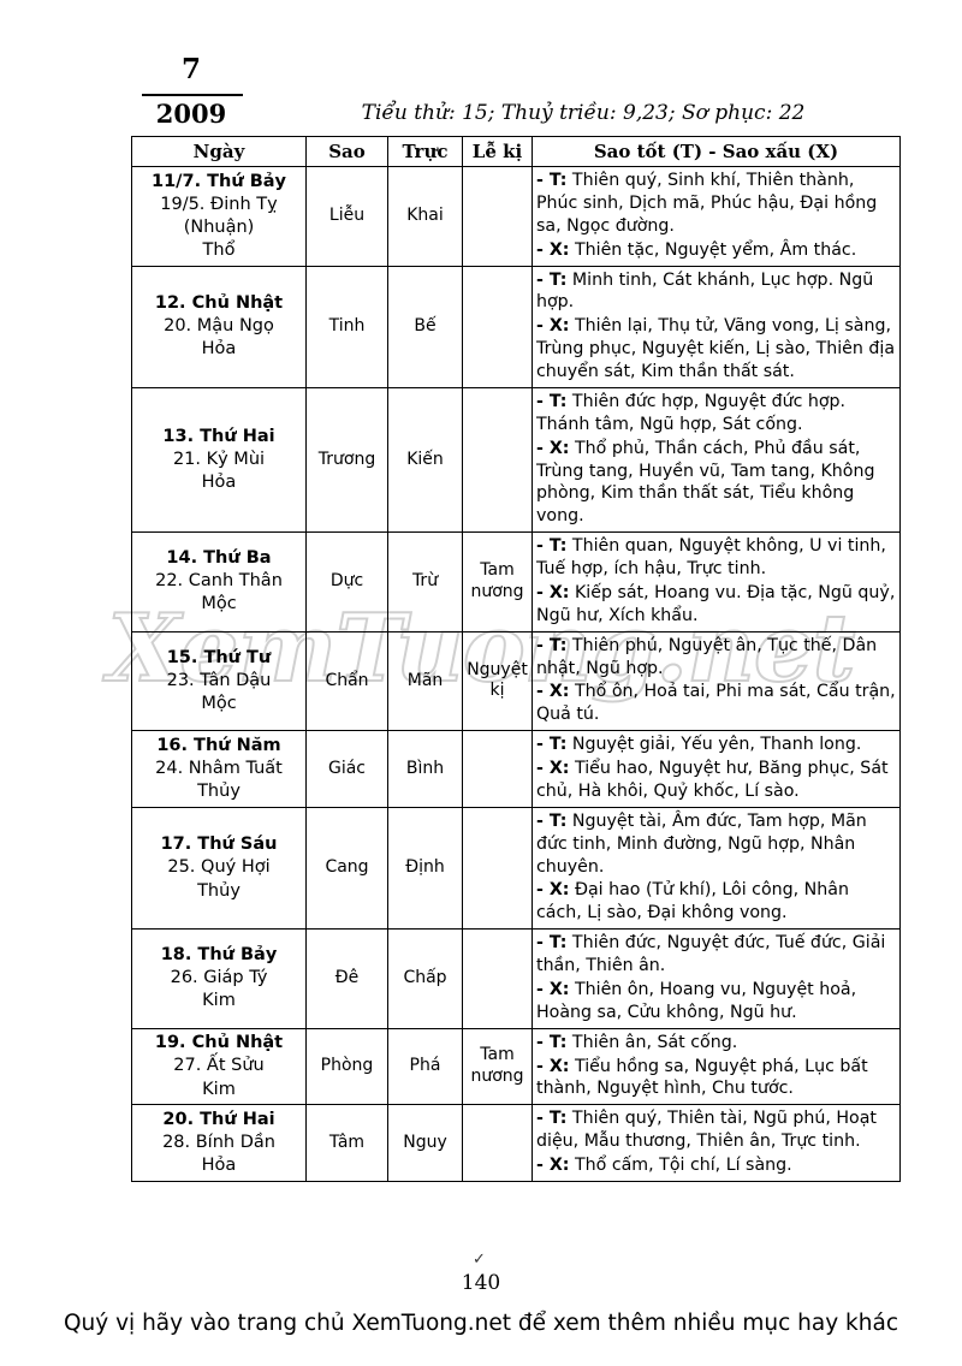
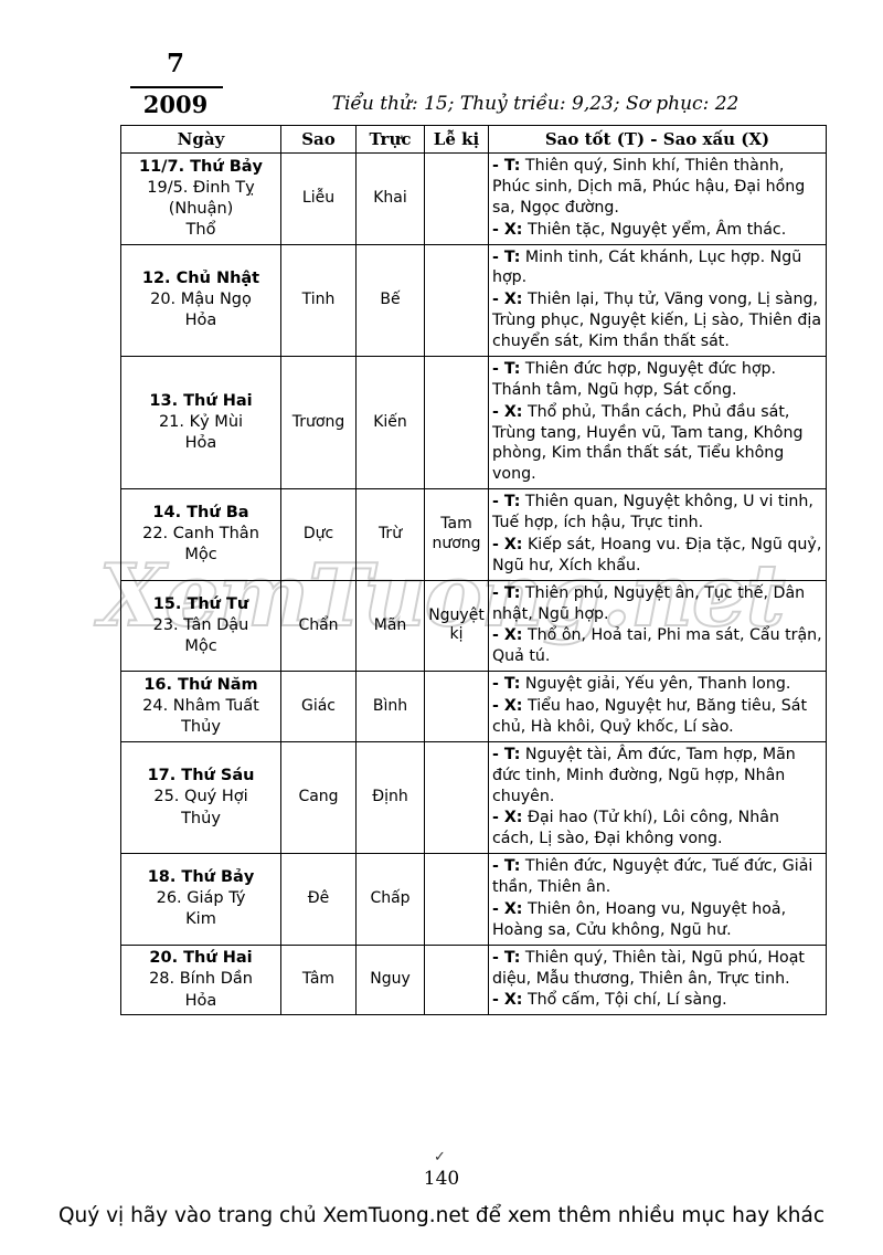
  7
  2009
  Tiểu thử: 15; Thuỷ triều: 9,23; Sơ phục: 22
  XemTuong.net
  Ngày	Sao	Trực	Lễ kị	Sao tốt (T) - Sao xấu (X)
  11/7. Thứ Bảy 19/5. Đinh Tỵ (Nhuận) Thổ	Liễu	Khai		- T: Thiên quý, Sinh khí, Thiên thành, Phúc sinh, Dịch mã, Phúc hậu, Đại hồng sa, Ngọc đường. - X: Thiên tặc, Nguyệt yểm, Âm thác.
  12. Chủ Nhật 20. Mậu Ngọ Hỏa	Tinh	Bế		- T: Minh tinh, Cát khánh, Lục hợp. Ngũ hợp. - X: Thiên lại, Thụ tử, Vãng vong, Lị sàng, Trùng phục, Nguyệt kiến, Lị sào, Thiên địa chuyển sát, Kim thần thất sát.
  13. Thứ Hai 21. Kỷ Mùi Hỏa	Trương	Kiến		- T: Thiên đức hợp, Nguyệt đức hợp. Thánh tâm, Ngũ hợp, Sát cống. - X: Thổ phủ, Thần cách, Phủ đầu sát, Trùng tang, Huyền vũ, Tam tang, Không phòng, Kim thần thất sát, Tiểu không vong.
  14. Thứ Ba 22. Canh Thân Mộc	Dực	Trừ	Tam nương	- T: Thiên quan, Nguyệt không, U vi tinh, Tuế hợp, ích hậu, Trực tinh. - X: Kiếp sát, Hoang vu. Địa tặc, Ngũ quỷ, Ngũ hư, Xích khẩu.
  15. Thứ Tư 23. Tân Dậu Mộc	Chẩn	Mãn	Nguyệt kị	- T: Thiên phú, Nguyệt ân, Tục thế, Dân nhật, Ngũ hợp. - X: Thổ ôn, Hoả tai, Phi ma sát, Cẩu trận, Quả tú.
- 16. Thứ Năm 24. Nhâm Tuất Thủy	Giác	Bình		- T: Nguyệt giải, Yếu yên, Thanh long. - X: Tiểu hao, Nguyệt hư, Băng phục, Sát chủ, Hà khôi, Quỷ khốc, Lí sào.
+ 16. Thứ Năm 24. Nhâm Tuất Thủy	Giác	Bình		- T: Nguyệt giải, Yếu yên, Thanh long. - X: Tiểu hao, Nguyệt hư, Băng tiêu, Sát chủ, Hà khôi, Quỷ khốc, Lí sào.
  17. Thứ Sáu 25. Quý Hợi Thủy	Cang	Định		- T: Nguyệt tài, Âm đức, Tam hợp, Mãn đức tinh, Minh đường, Ngũ hợp, Nhân chuyên. - X: Đại hao (Tử khí), Lôi công, Nhân cách, Lị sào, Đại không vong.
  18. Thứ Bảy 26. Giáp Tý Kim	Đê	Chấp		- T: Thiên đức, Nguyệt đức, Tuế đức, Giải thần, Thiên ân. - X: Thiên ôn, Hoang vu, Nguyệt hoả, Hoàng sa, Cửu không, Ngũ hư.
- 19. Chủ Nhật 27. Ất Sửu Kim	Phòng	Phá	Tam nương	- T: Thiên ân, Sát cống. - X: Tiểu hồng sa, Nguyệt phá, Lục bất thành, Nguyệt hình, Chu tước.
  20. Thứ Hai 28. Bính Dần Hỏa	Tâm	Nguy		- T: Thiên quý, Thiên tài, Ngũ phú, Hoạt diệu, Mẫu thương, Thiên ân, Trực tinh. - X: Thổ cấm, Tội chí, Lí sàng.
  ✓
  140
  Quý vị hãy vào trang chủ XemTuong.net để xem thêm nhiều mục hay khác
